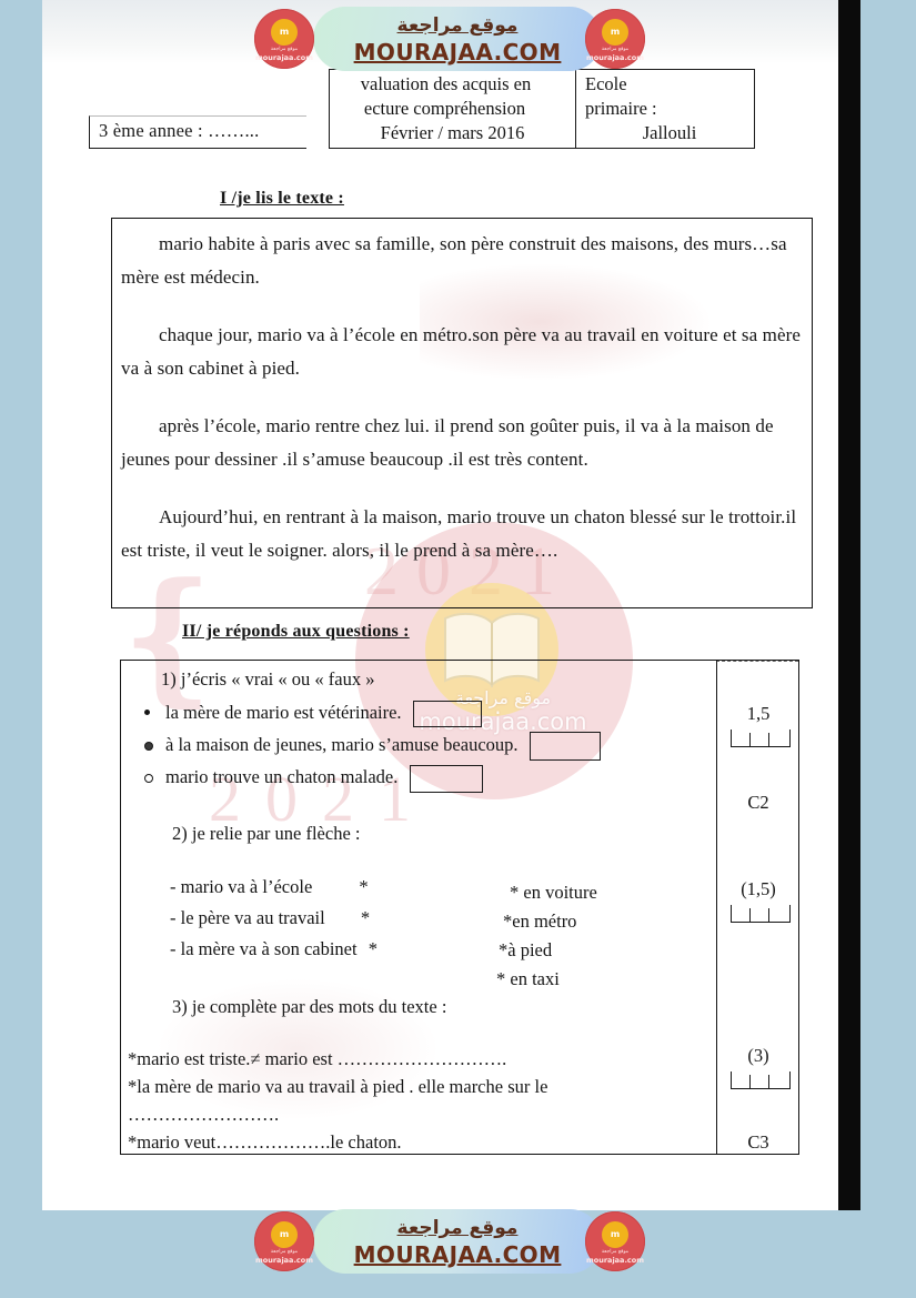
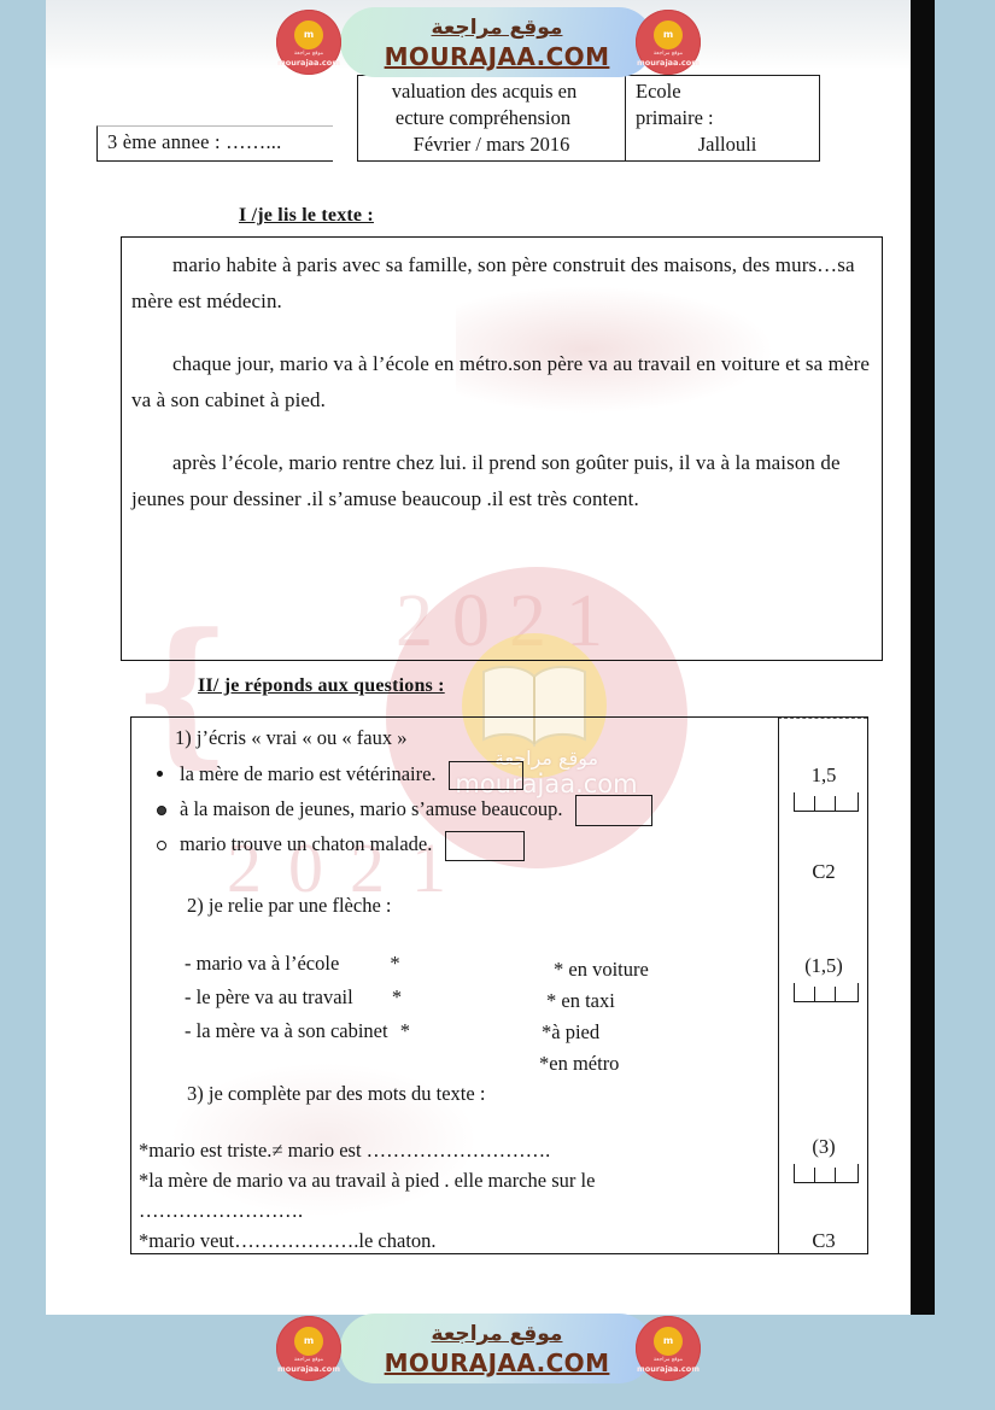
  ❴
  2021
  2021
  موقع مراجعة
  mourajaa.com
  3 ème annee : ……...
  valuation des acquis en
  ecture compréhension
  Février / mars 2016
  Ecole
  primaire :
  Jallouli
  I /je lis le texte :
  mario habite à paris avec sa famille, son père construit des maisons, des murs…sa mère est médecin.
  chaque jour, mario va à l’école en métro.son père va au travail en voiture et sa mère va à son cabinet à pied.
  après l’école, mario rentre chez lui. il prend son goûter puis, il va à la maison de jeunes pour dessiner .il s’amuse beaucoup .il est très content.
- Aujourd’hui, en rentrant à la maison, mario trouve un chaton blessé sur le trottoir.il est triste, il veut le soigner. alors, il le prend à sa mère….
  II/ je réponds aux questions :
  1) j’écris « vrai « ou « faux »
  la mère de mario est vétérinaire.
  à la maison de jeunes, mario s’amuse beaucoup.
  mario trouve un chaton malade.
  2) je relie par une flèche :
  - mario va à l’école *
  - le père va au travail *
  - la mère va à son cabinet *
  * en voiture
- *en métro
+ * en taxi
  *à pied
- * en taxi
+ *en métro
  3) je complète par des mots du texte :
  *mario est triste.≠ mario est ……………………….
  *la mère de mario va au travail à pied . elle marche sur le
  …………………….
  *mario veut……………….le chaton.
  1,5
  C2
  (1,5)
  (3)
  C3
  موقع مراجعة
  MOURAJAA.COM
  m
  mourajaa.com
  m
  mourajaa.com
  موقع مراجعة
  MOURAJAA.COM
  m
  mourajaa.com
  m
  mourajaa.com
